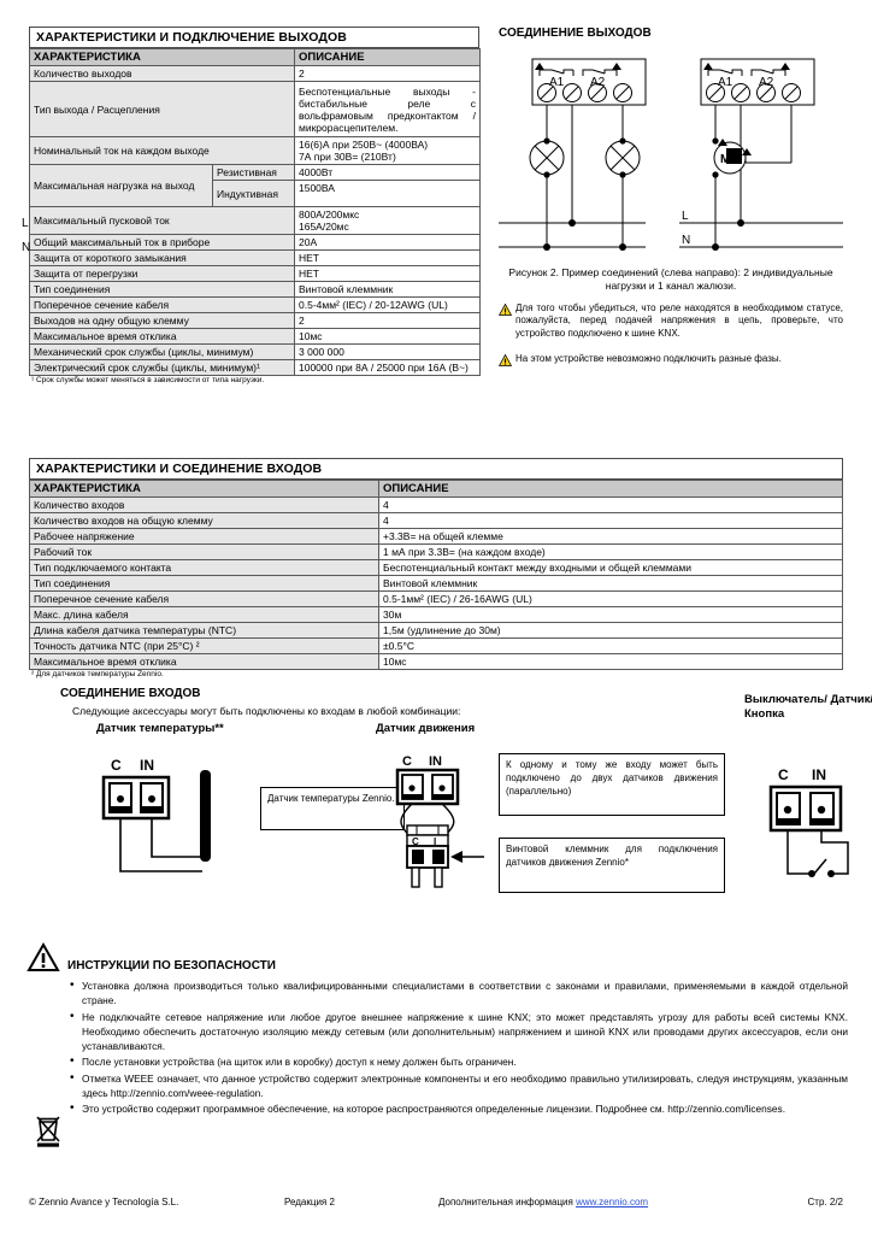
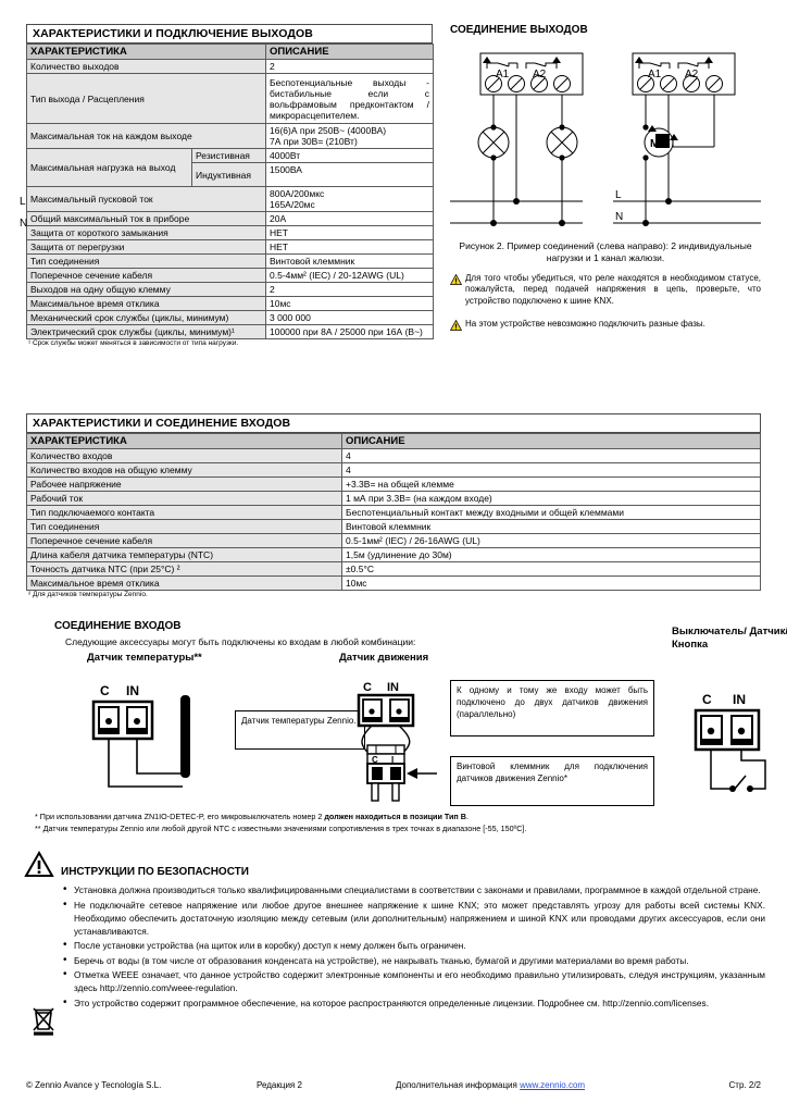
  ХАРАКТЕРИСТИКИ И ПОДКЛЮЧЕНИЕ ВЫХОДОВ
  ХАРАКТЕРИСТИКА	ОПИСАНИЕ
  Количество выходов	2
- Тип выхода / Расцепления	Беспотенциальные выходы - бистабильные реле с вольфрамовым предконтактом / микрорасцепителем.
+ Тип выхода / Расцепления	Беспотенциальные выходы - бистабильные если с вольфрамовым предконтактом / микрорасцепителем.
- Номинальный ток на каждом выходе	16(6)А при 250В~ (4000ВА) 7А при 30В= (210Вт)
+ Максимальная ток на каждом выходе	16(6)А при 250В~ (4000ВА) 7А при 30В= (210Вт)
  Максимальная нагрузка на выход	Резистивная	4000Вт
  Индуктивная	1500ВА
  Максимальный пусковой ток	800А/200мкс 165А/20мс
  Общий максимальный ток в приборе	20A
  Защита от короткого замыкания	НЕТ
  Защита от перегрузки	НЕТ
  Тип соединения	Винтовой клеммник
  Поперечное сечение кабеля	0.5-4мм² (IEC) / 20-12AWG (UL)
  Выходов на одну общую клемму	2
  Максимальное время отклика	10мс
  Механический срок службы (циклы, минимум)	3 000 000
  Электрический срок службы (циклы, минимум)¹	100000 при 8А / 25000 при 16А (В~)
  СОЕДИНЕНИЕ ВЫХОДОВ
  A1
  A2
  A1
  A2
  M
  L
  N
  L
  N
  Рисунок 2. Пример соединений (слева направо): 2 индивидуальные нагрузки и 1 канал жалюзи.
  Для того чтобы убедиться, что реле находятся в необходимом статусе, пожалуйста, перед подачей напряжения в цепь, проверьте, что устройство подключено к шине KNX.
  На этом устройстве невозможно подключить разные фазы.
  ХАРАКТЕРИСТИКИ И СОЕДИНЕНИЕ ВХОДОВ
  ХАРАКТЕРИСТИКА	ОПИСАНИЕ
  Количество входов	4
  Количество входов на общую клемму	4
  Рабочее напряжение	+3.3В= на общей клемме
  Рабочий ток	1 мА при 3.3В= (на каждом входе)
  Тип подключаемого контакта	Беспотенциальный контакт между входными и общей клеммами
  Тип соединения	Винтовой клеммник
  Поперечное сечение кабеля	0.5-1мм² (IEC) / 26-16AWG (UL)
- Макс. длина кабеля	30м
  Длина кабеля датчика температуры (NTC)	1,5м (удлинение до 30м)
  Точность датчика NTC (при 25°С) ²	±0.5°C
  Максимальное время отклика	10мс
  СОЕДИНЕНИЕ ВХОДОВ
  Следующие аксессуары могут быть подключены ко входам в любой комбинации:
  Датчик температуры**
  C
  IN
  Датчик температуры Zennio.
  Датчик движения
  C
  IN
  C
  I
  К одному и тому же входу может быть подключено до двух датчиков движения (параллельно)
  Винтовой клеммник для подключения датчиков движения Zennio*
  Выключатель/ ДатчикКнопка
  C
  IN
+ * При использовании датчика ZN1IO-DETEC-P, его микровыключатель номер 2 должен находиться в позиции Тип В.
+ ** Датчик температуры Zennio или любой другой NTC с известными значениями сопротивления в трех точках в диапазоне [-55, 150ºC].
  ИНСТРУКЦИИ ПО БЕЗОПАСНОСТИ
- Установка должна производиться только квалифицированными специалистами в соответствии с законами и правилами, применяемыми в каждой отдельной стране.
+ Установка должна производиться только квалифицированными специалистами в соответствии с законами и правилами, программное в каждой отдельной стране.
  Не подключайте сетевое напряжение или любое другое внешнее напряжение к шине KNX; это может представлять угрозу для работы всей системы KNX. Необходимо обеспечить достаточную изоляцию между сетевым (или дополнительным) напряжением и шиной KNX или проводами других аксессуаров, если они устанавливаются.
  После установки устройства (на щиток или в коробку) доступ к нему должен быть ограничен.
+ Беречь от воды (в том числе от образования конденсата на устройстве), не накрывать тканью, бумагой и другими материалами во время работы.
  Отметка WEEE означает, что данное устройство содержит электронные компоненты и его необходимо правильно утилизировать, следуя инструкциям, указанным здесь http://zennio.com/weee-regulation.
  Это устройство содержит программное обеспечение, на которое распространяются определенные лицензии. Подробнее см. http://zennio.com/licenses.
  © Zennio Avance y Tecnología S.L.
  Редакция 2
  Дополнительная информация www.zennio.com
  Стр. 2/2
